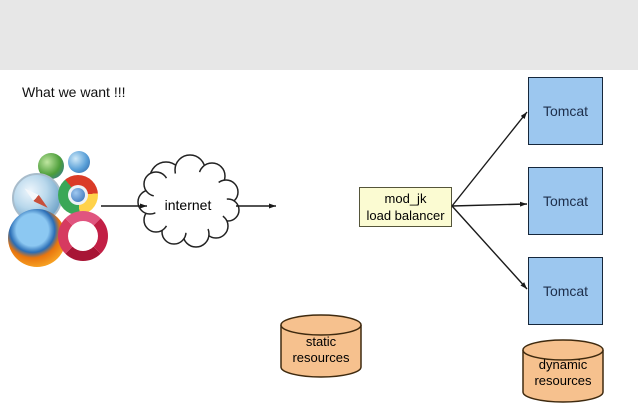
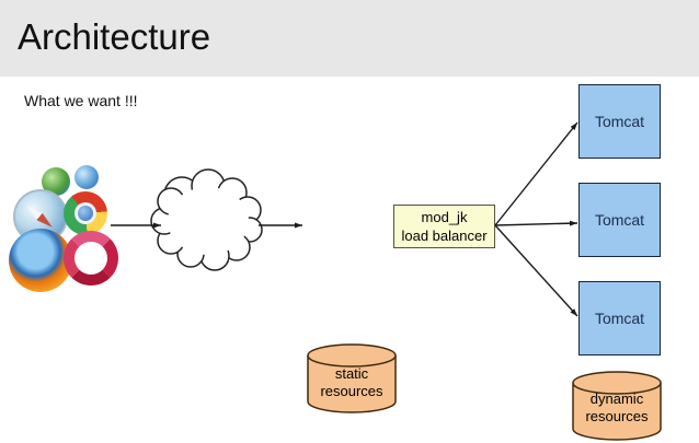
+ Architecture
  What we want !!!
- internet
  mod_jk
  load balancer
  Tomcat
  Tomcat
  Tomcat
  static
  resources
  dynamic
  resources
